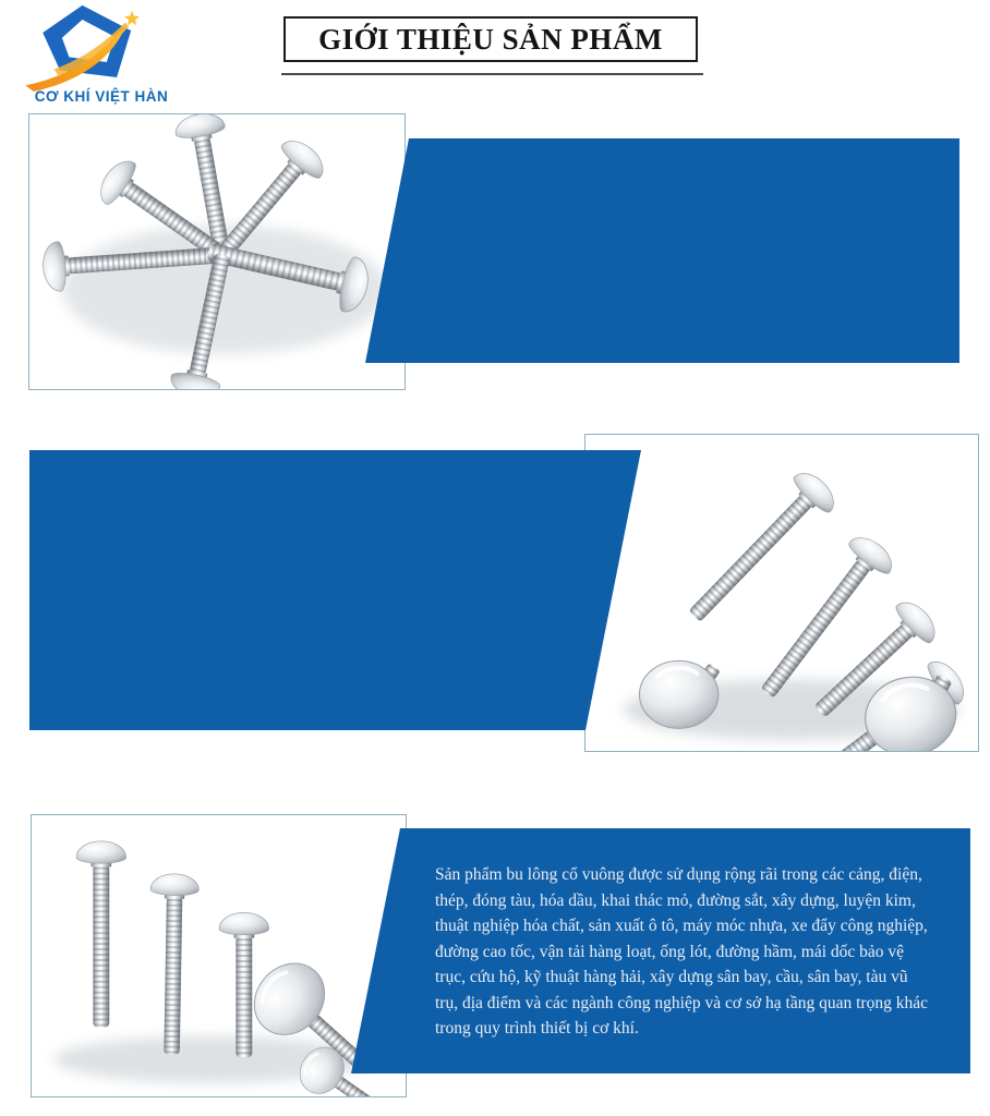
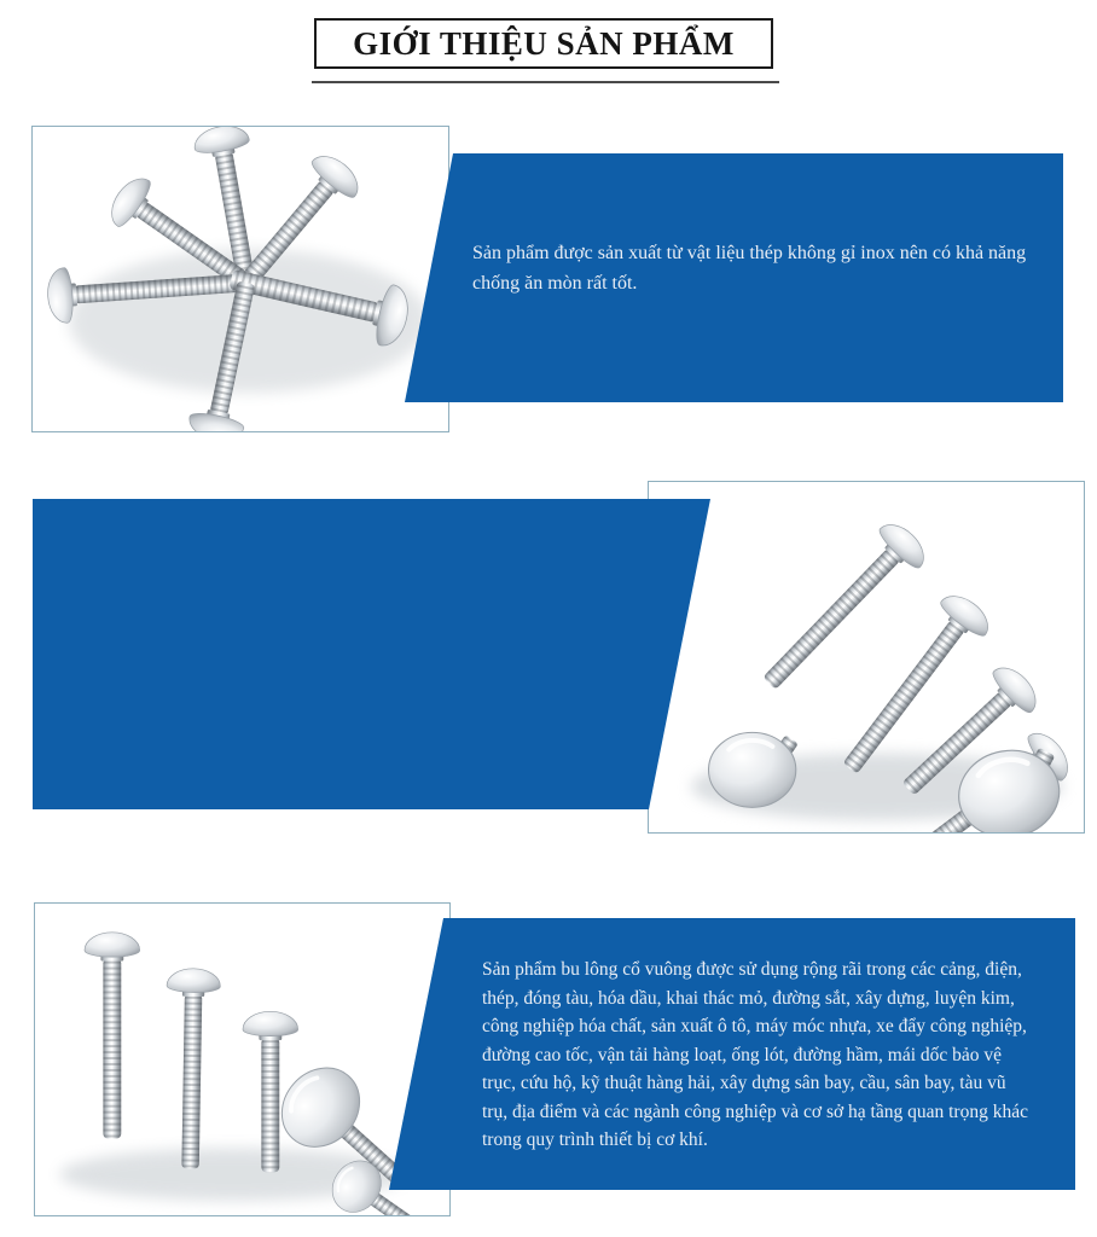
- CƠ KHÍ VIỆT HÀN
  GIỚI THIỆU SẢN PHẨM
+ Sản phẩm được sản xuất từ vật liệu thép không gỉ inox nên có khả năng chống ăn mòn rất tốt.
- Sản phẩm bu lông cổ vuông được sử dụng rộng rãi trong các cảng, điện, thép, đóng tàu, hóa dầu, khai thác mỏ, đường sắt, xây dựng, luyện kim, thuật nghiệp hóa chất, sản xuất ô tô, máy móc nhựa, xe đẩy công nghiệp, đường cao tốc, vận tải hàng loạt, ống lót, đường hầm, mái dốc bảo vệ trục, cứu hộ, kỹ thuật hàng hải, xây dựng sân bay, cầu, sân bay, tàu vũ trụ, địa điểm và các ngành công nghiệp và cơ sở hạ tầng quan trọng khác trong quy trình thiết bị cơ khí.
+ Sản phẩm bu lông cổ vuông được sử dụng rộng rãi trong các cảng, điện, thép, đóng tàu, hóa dầu, khai thác mỏ, đường sắt, xây dựng, luyện kim, công nghiệp hóa chất, sản xuất ô tô, máy móc nhựa, xe đẩy công nghiệp, đường cao tốc, vận tải hàng loạt, ống lót, đường hầm, mái dốc bảo vệ trục, cứu hộ, kỹ thuật hàng hải, xây dựng sân bay, cầu, sân bay, tàu vũ trụ, địa điểm và các ngành công nghiệp và cơ sở hạ tầng quan trọng khác trong quy trình thiết bị cơ khí.
